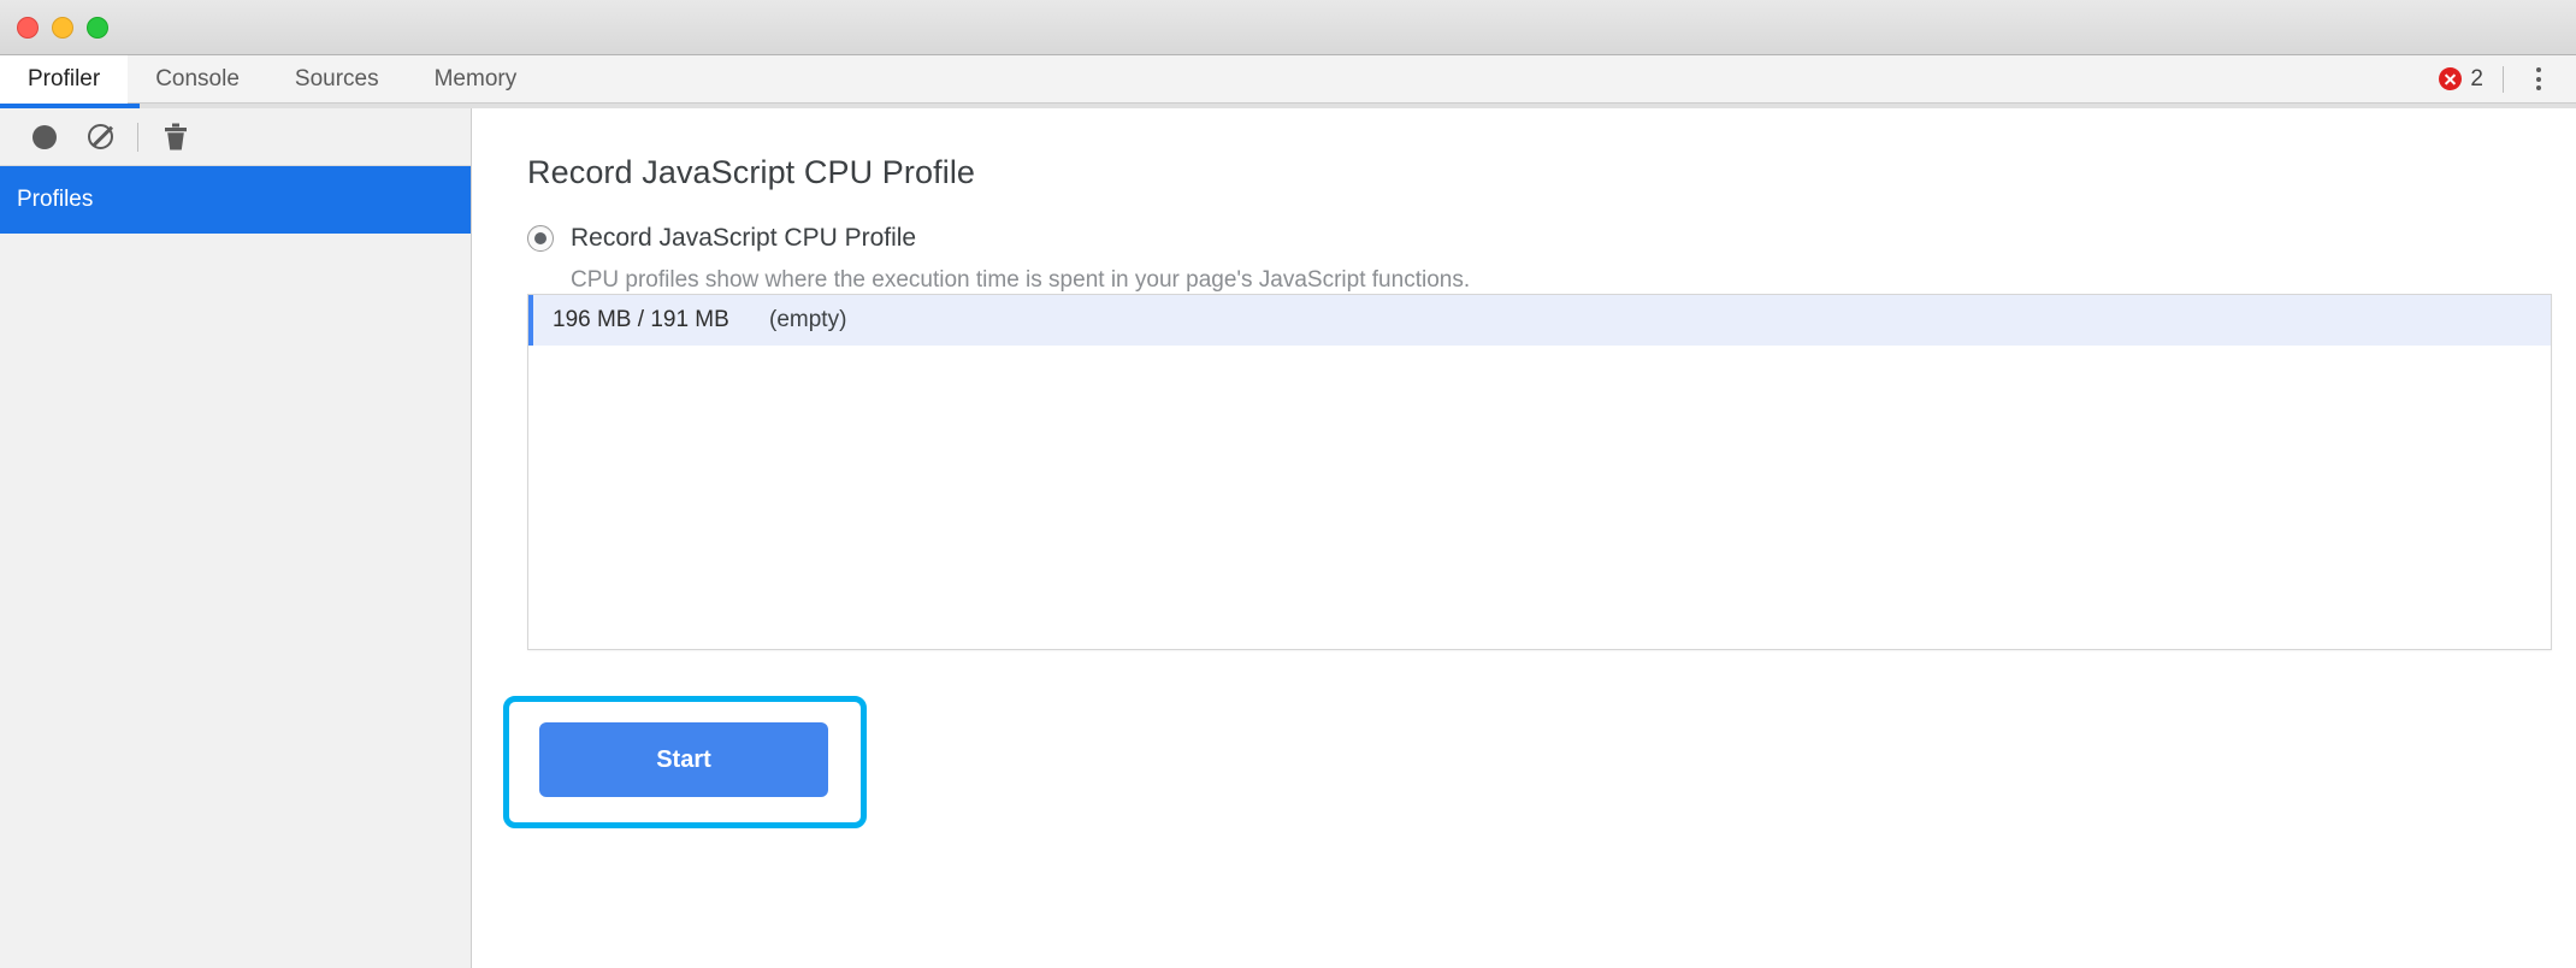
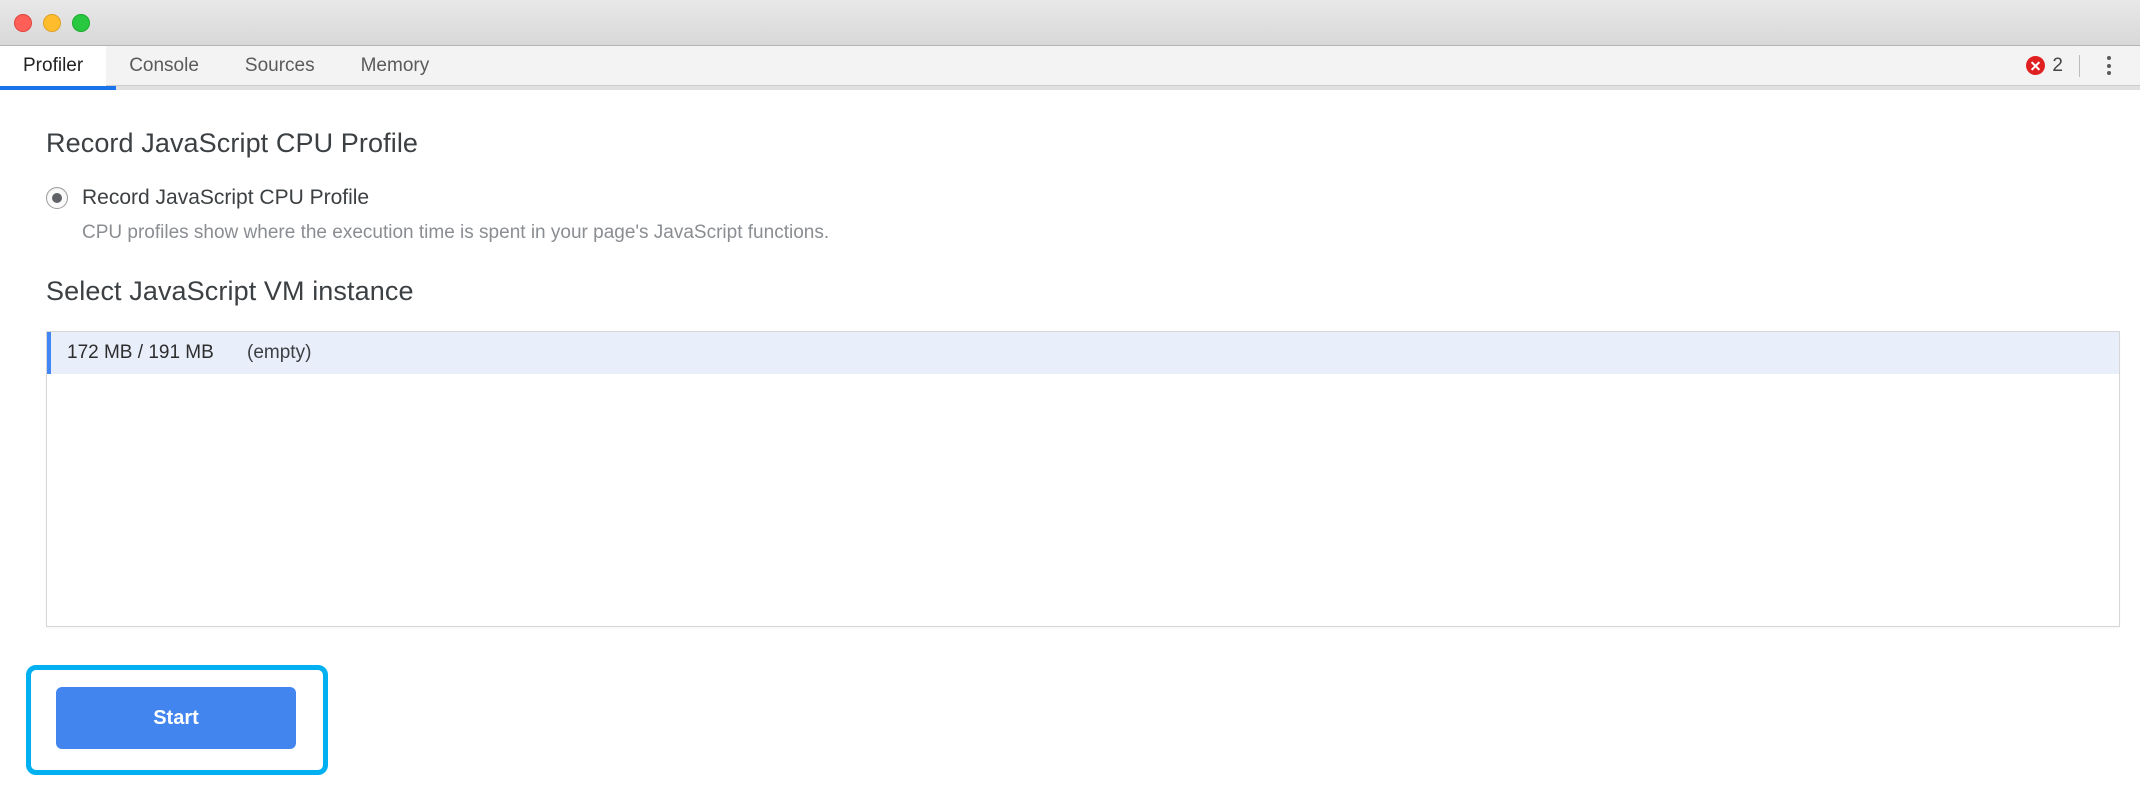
  Profiler
  Console
  Sources
  Memory
  2
- Profiles
  Record JavaScript CPU Profile
  Record JavaScript CPU Profile
  CPU profiles show where the execution time is spent in your page's JavaScript functions.
+ Select JavaScript VM instance
- 196 MB / 191 MB
+ 172 MB / 191 MB
  (empty)
  Start
